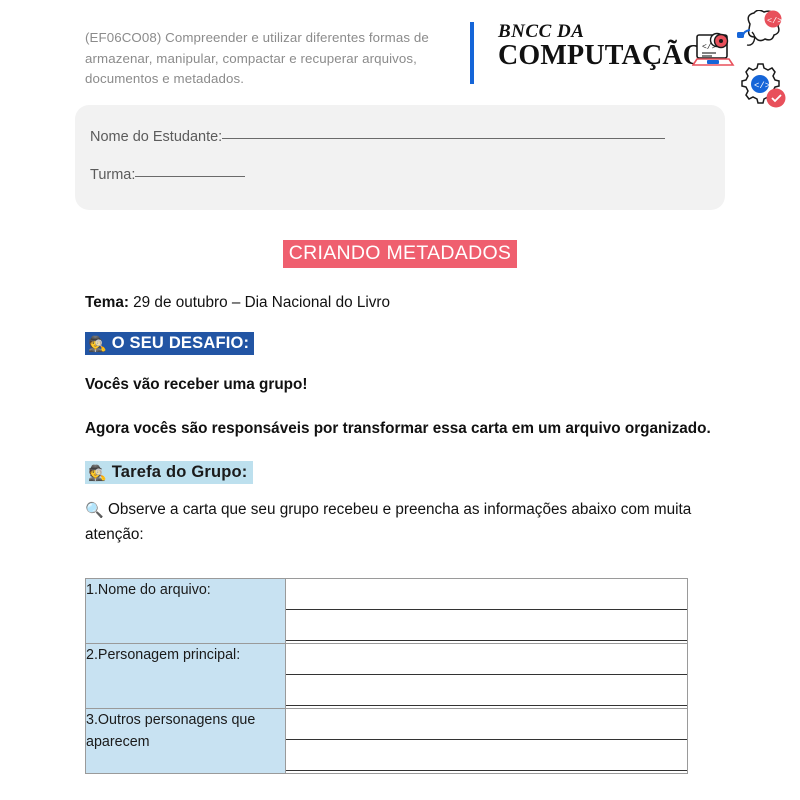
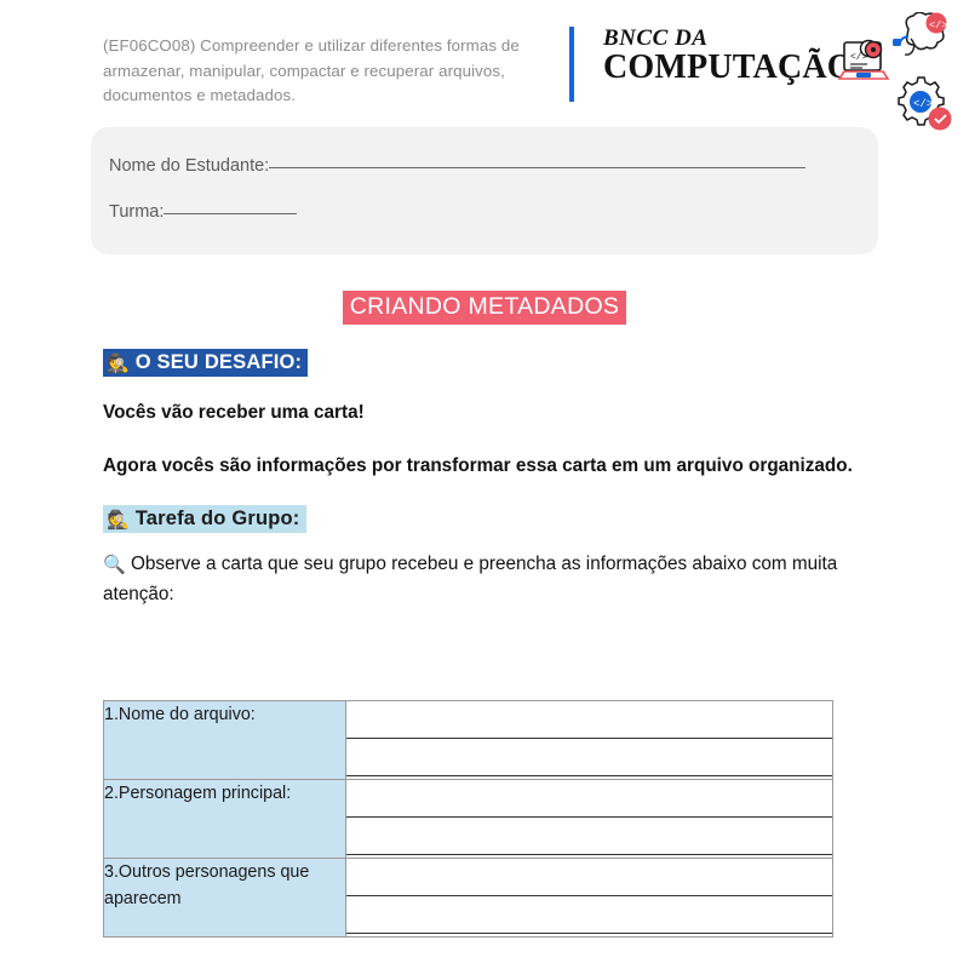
  (EF06CO08) Compreender e utilizar diferentes formas de armazenar, manipular, compactar e recuperar arquivos, documentos e metadados.
  BNCC DA
  COMPUTAÇÃ
  </>
  </>
  </>
  Nome do Estudante:
  Turma:
  CRIANDO METADADOS
- Tema: 29 de outubro – Dia Nacional do Livro
  🕵️ O SEU DESAFIO:
- Vocês vão receber uma grupo!
+ Vocês vão receber uma carta!
- Agora vocês são responsáveis por transformar essa carta em um arquivo organizado.
+ Agora vocês são informações por transformar essa carta em um arquivo organizado.
  🕵️ Tarefa do Grupo:
  🔍 Observe a carta que seu grupo recebeu e preencha as informações abaixo com muita atenção:
  1.Nome do arquivo:
  2.Personagem principal:
  3.Outros personagens que aparecem
